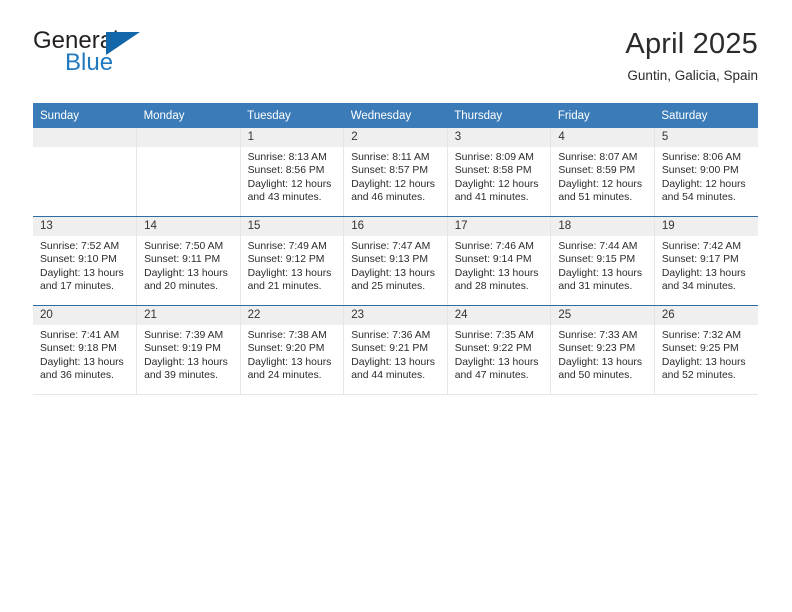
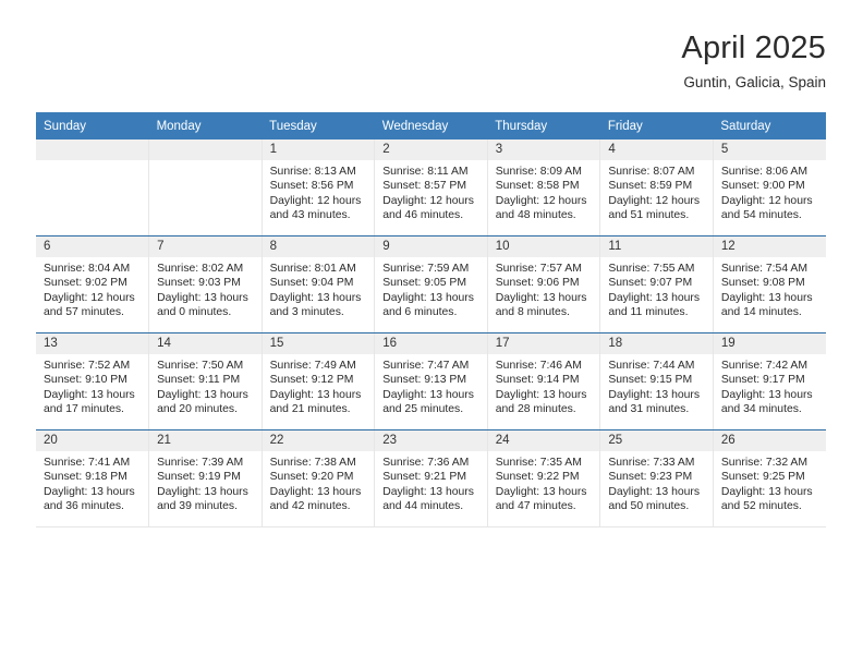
- General
- Blue
  April 2025
  Guntin, Galicia, Spain
  Sunday	Monday	Tuesday	Wednesday	Thursday	Friday	Saturday
- 		1Sunrise: 8:13 AMSunset: 8:56 PMDaylight: 12 hoursand 43 minutes.	2Sunrise: 8:11 AMSunset: 8:57 PMDaylight: 12 hoursand 46 minutes.	3Sunrise: 8:09 AMSunset: 8:58 PMDaylight: 12 hoursand 41 minutes.	4Sunrise: 8:07 AMSunset: 8:59 PMDaylight: 12 hoursand 51 minutes.	5Sunrise: 8:06 AMSunset: 9:00 PMDaylight: 12 hoursand 54 minutes.
+ 		1Sunrise: 8:13 AMSunset: 8:56 PMDaylight: 12 hoursand 43 minutes.	2Sunrise: 8:11 AMSunset: 8:57 PMDaylight: 12 hoursand 46 minutes.	3Sunrise: 8:09 AMSunset: 8:58 PMDaylight: 12 hoursand 48 minutes.	4Sunrise: 8:07 AMSunset: 8:59 PMDaylight: 12 hoursand 51 minutes.	5Sunrise: 8:06 AMSunset: 9:00 PMDaylight: 12 hoursand 54 minutes.
+ 6Sunrise: 8:04 AMSunset: 9:02 PMDaylight: 12 hoursand 57 minutes.	7Sunrise: 8:02 AMSunset: 9:03 PMDaylight: 13 hoursand 0 minutes.	8Sunrise: 8:01 AMSunset: 9:04 PMDaylight: 13 hoursand 3 minutes.	9Sunrise: 7:59 AMSunset: 9:05 PMDaylight: 13 hoursand 6 minutes.	10Sunrise: 7:57 AMSunset: 9:06 PMDaylight: 13 hoursand 8 minutes.	11Sunrise: 7:55 AMSunset: 9:07 PMDaylight: 13 hoursand 11 minutes.	12Sunrise: 7:54 AMSunset: 9:08 PMDaylight: 13 hoursand 14 minutes.
  13Sunrise: 7:52 AMSunset: 9:10 PMDaylight: 13 hoursand 17 minutes.	14Sunrise: 7:50 AMSunset: 9:11 PMDaylight: 13 hoursand 20 minutes.	15Sunrise: 7:49 AMSunset: 9:12 PMDaylight: 13 hoursand 21 minutes.	16Sunrise: 7:47 AMSunset: 9:13 PMDaylight: 13 hoursand 25 minutes.	17Sunrise: 7:46 AMSunset: 9:14 PMDaylight: 13 hoursand 28 minutes.	18Sunrise: 7:44 AMSunset: 9:15 PMDaylight: 13 hoursand 31 minutes.	19Sunrise: 7:42 AMSunset: 9:17 PMDaylight: 13 hoursand 34 minutes.
- 20Sunrise: 7:41 AMSunset: 9:18 PMDaylight: 13 hoursand 36 minutes.	21Sunrise: 7:39 AMSunset: 9:19 PMDaylight: 13 hoursand 39 minutes.	22Sunrise: 7:38 AMSunset: 9:20 PMDaylight: 13 hoursand 24 minutes.	23Sunrise: 7:36 AMSunset: 9:21 PMDaylight: 13 hoursand 44 minutes.	24Sunrise: 7:35 AMSunset: 9:22 PMDaylight: 13 hoursand 47 minutes.	25Sunrise: 7:33 AMSunset: 9:23 PMDaylight: 13 hoursand 50 minutes.	26Sunrise: 7:32 AMSunset: 9:25 PMDaylight: 13 hoursand 52 minutes.
+ 20Sunrise: 7:41 AMSunset: 9:18 PMDaylight: 13 hoursand 36 minutes.	21Sunrise: 7:39 AMSunset: 9:19 PMDaylight: 13 hoursand 39 minutes.	22Sunrise: 7:38 AMSunset: 9:20 PMDaylight: 13 hoursand 42 minutes.	23Sunrise: 7:36 AMSunset: 9:21 PMDaylight: 13 hoursand 44 minutes.	24Sunrise: 7:35 AMSunset: 9:22 PMDaylight: 13 hoursand 47 minutes.	25Sunrise: 7:33 AMSunset: 9:23 PMDaylight: 13 hoursand 50 minutes.	26Sunrise: 7:32 AMSunset: 9:25 PMDaylight: 13 hoursand 52 minutes.
